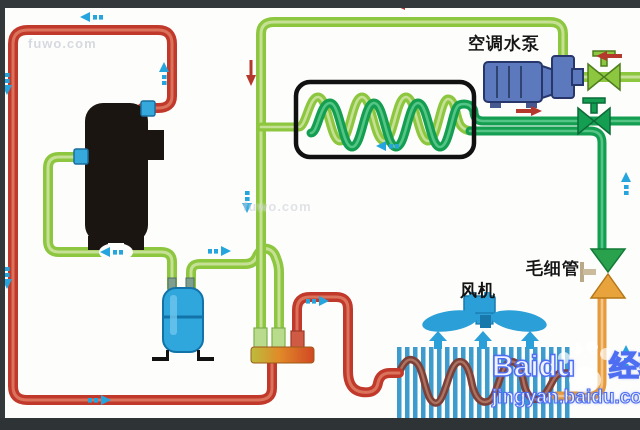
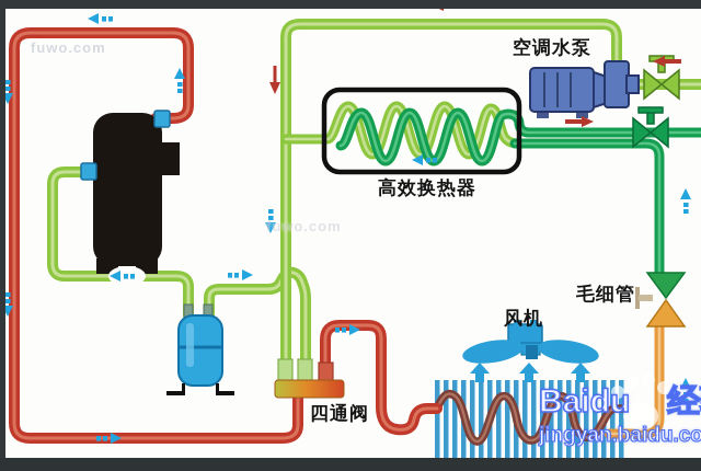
  空调水泵
+ 高效换热器
+ 四通阀
  风机
  毛细管
  fuwo.com
  fuwo.com
  Baidu 经
  jingyan.baidu.co
